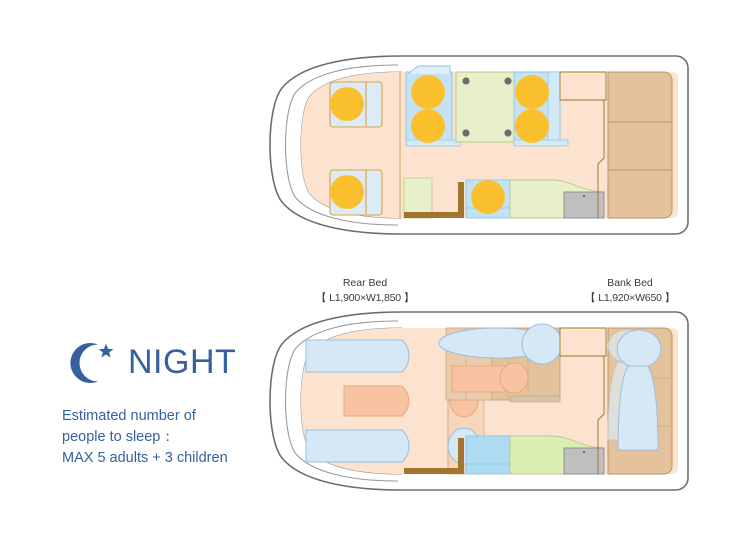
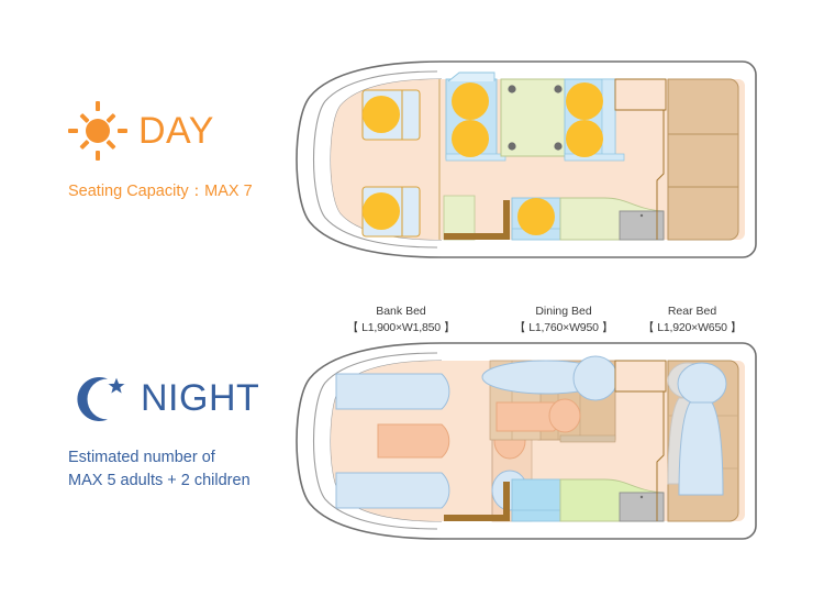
+ DAY
+ Seating Capacity：MAX 7
  NIGHT
  Estimated number of
- people to sleep：
- MAX 5 adults + 3 children
+ MAX 5 adults + 2 children
- Rear Bed
+ Bank Bed
  【 L1,900×W1,850 】
+ Dining Bed
+ 【 L1,760×W950 】
- Bank Bed
+ Rear Bed
  【 L1,920×W650 】
